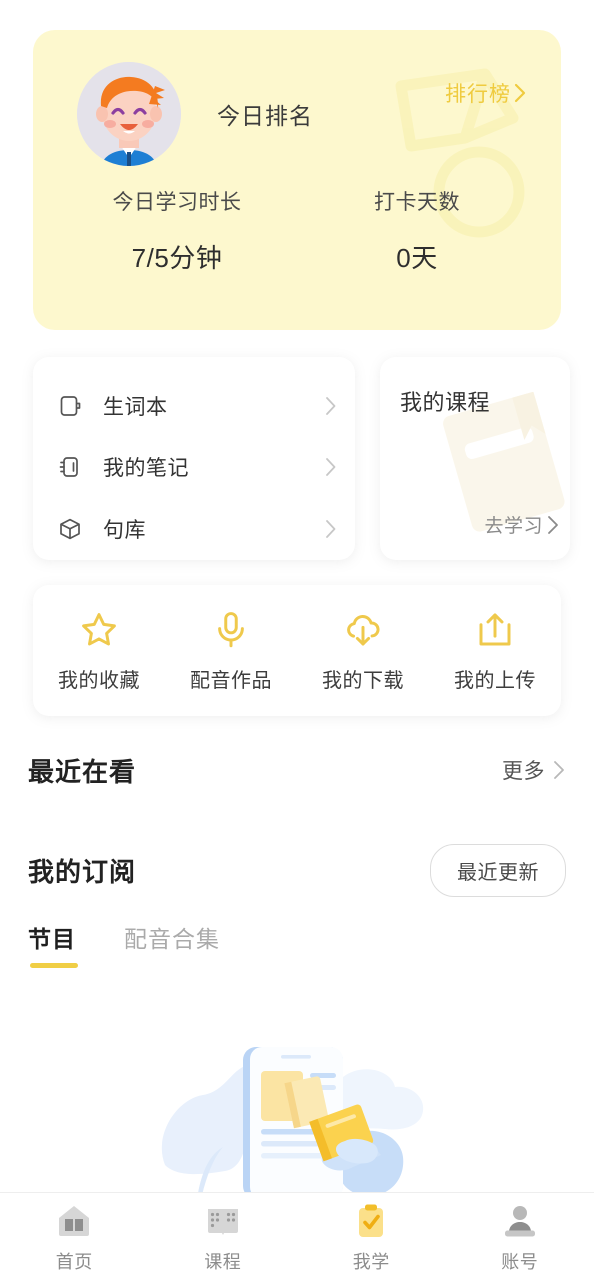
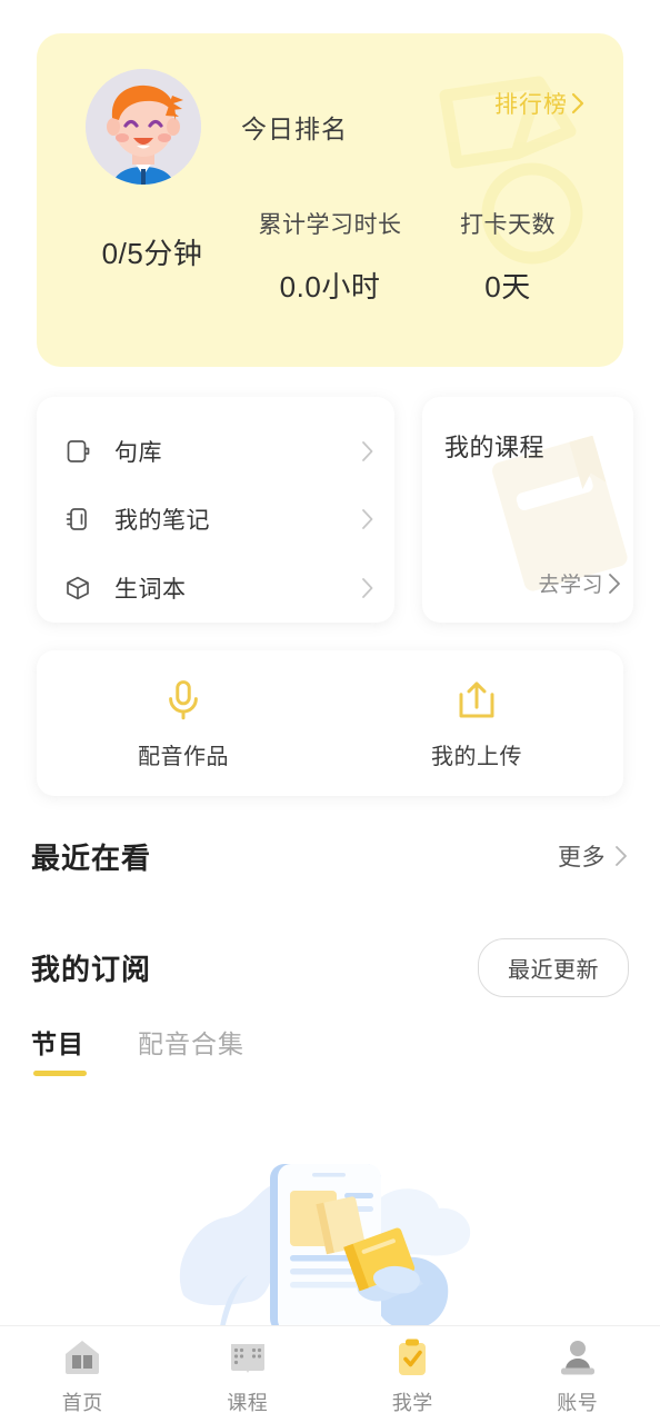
  今日排名
  排行榜
- 今日学习时长
- 7/5分钟
+ 0/5分钟
+ 累计学习时长
+ 0.0小时
  打卡天数
  0天
- 生词本
+ 句库
  我的笔记
- 句库
+ 生词本
  我的课程
  去学习
- 我的收藏
  配音作品
- 我的下载
  我的上传
  最近在看
  更多
  我的订阅
  最近更新
  节目
  配音合集
  首页
  课程
  我学
  账号
